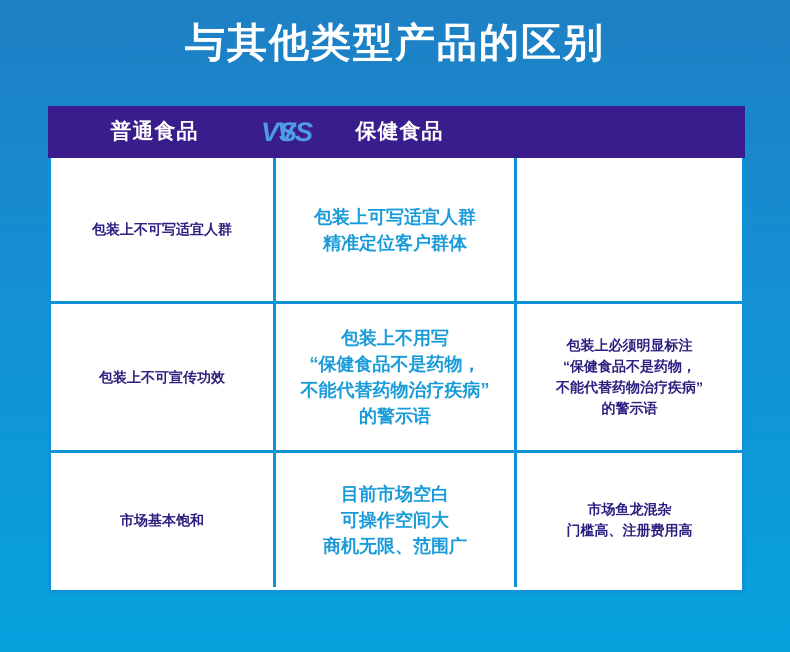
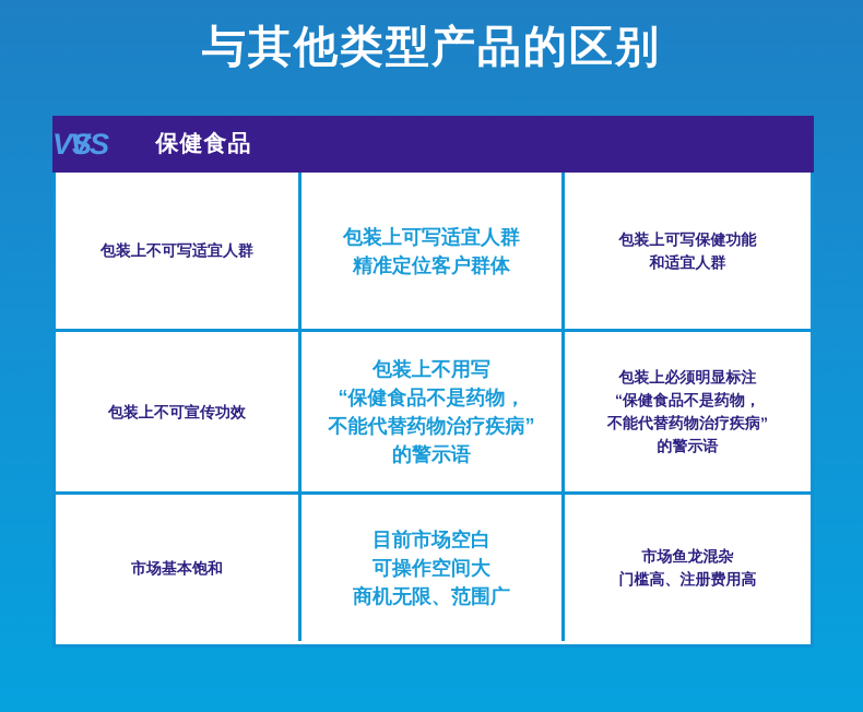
  与其他类型产品的区别
- 普通食品
  保健食品
  包装上不可写适宜人群
  包装上可写适宜人群
  精准定位客户群体
+ 包装上可写保健功能
+ 和适宜人群
  包装上不可宣传功效
  包装上不用写
  “保健食品不是药物，
  不能代替药物治疗疾病”
  的警示语
  包装上必须明显标注
  “保健食品不是药物，
  不能代替药物治疗疾病”
  的警示语
  市场基本饱和
  目前市场空白
  可操作空间大
  商机无限、范围广
  市场鱼龙混杂
  门槛高、注册费用高
